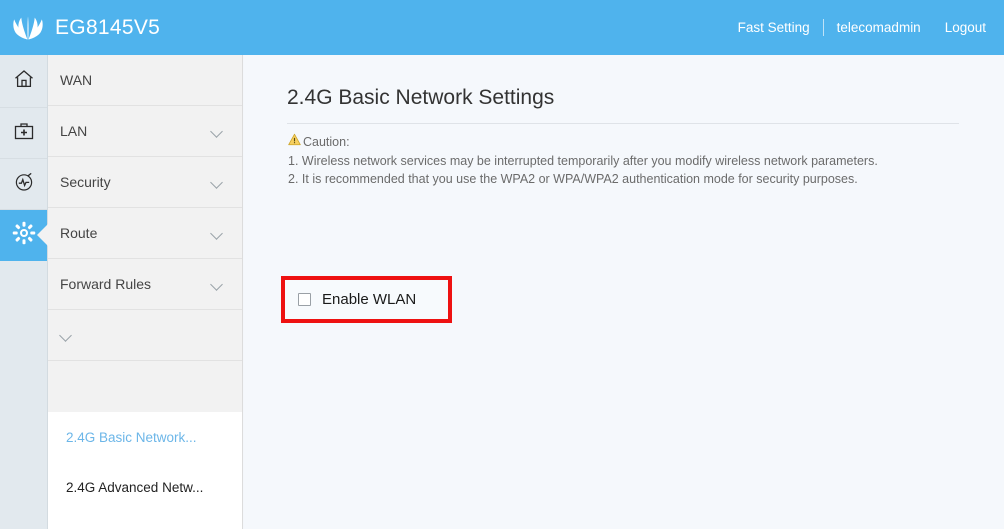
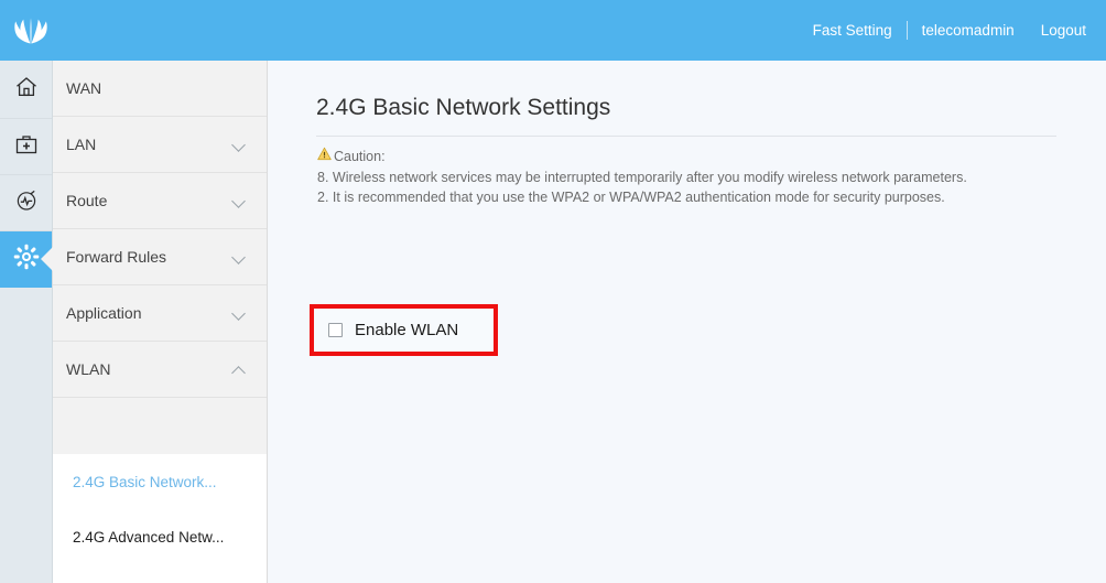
- EG8145V5
  Fast Setting
  telecomadmin
  Logout
  WAN
  LAN
- Security
  Route
  Forward Rules
+ Application
+ WLAN
  2.4G Basic Network...
  2.4G Advanced Netw...
  2.4G Basic Network Settings
  Caution:
- 1. Wireless network services may be interrupted temporarily after you modify wireless network parameters.
+ 8. Wireless network services may be interrupted temporarily after you modify wireless network parameters.
  2. It is recommended that you use the WPA2 or WPA/WPA2 authentication mode for security purposes.
  Enable WLAN
